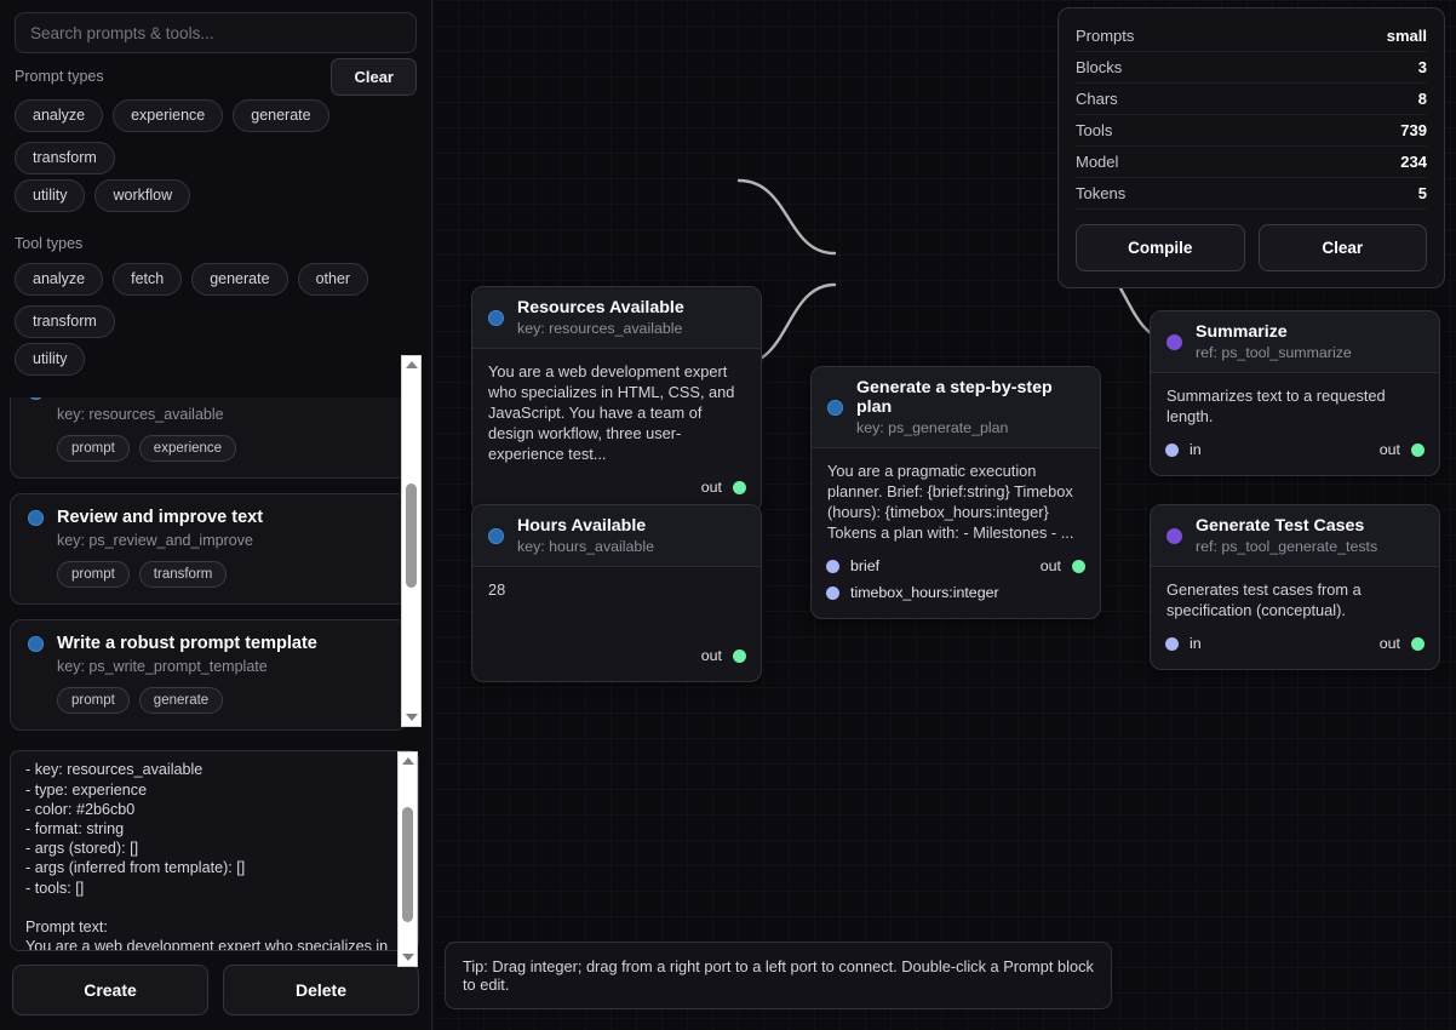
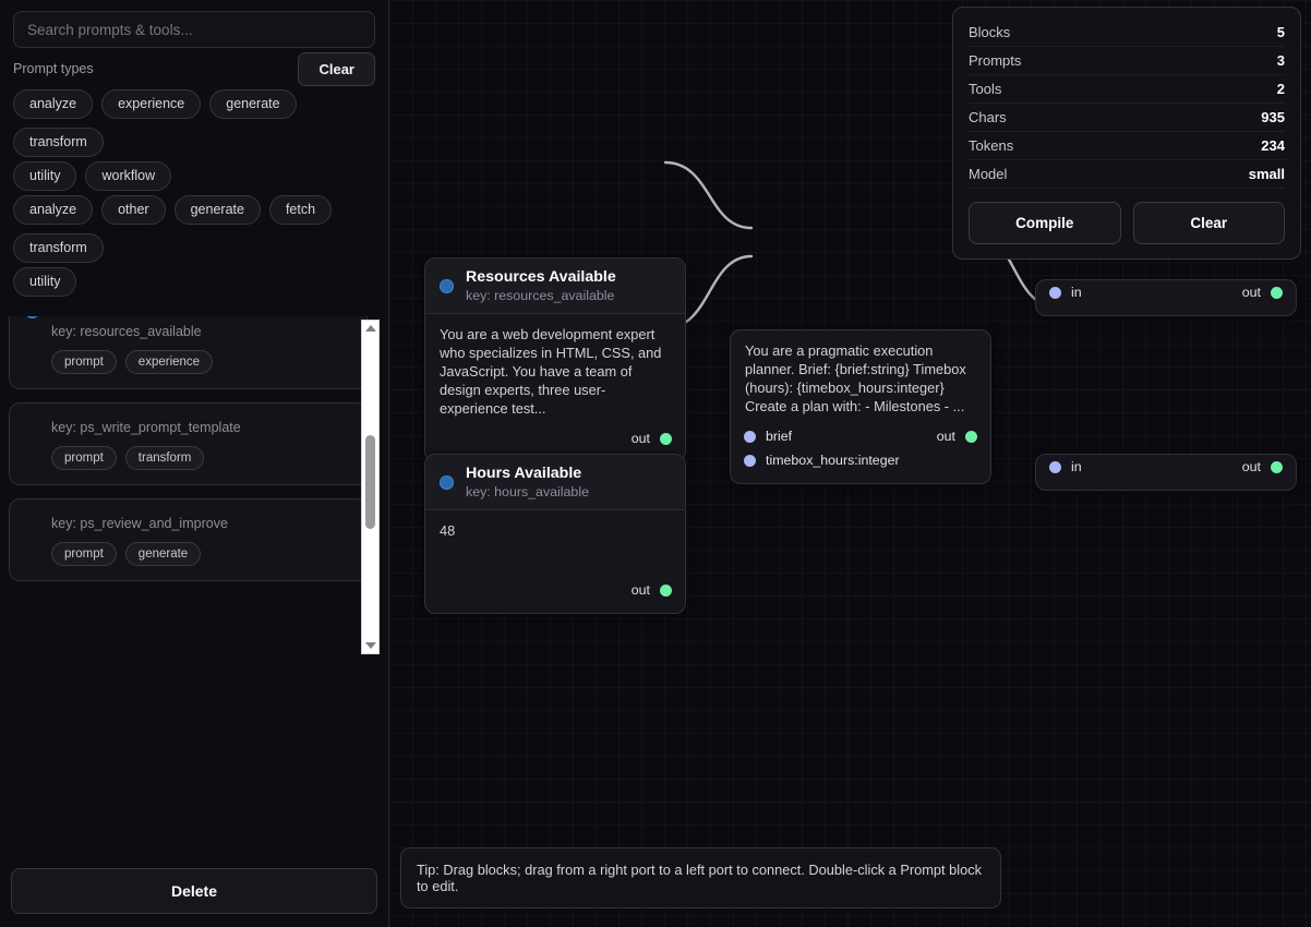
  Search prompts & tools...
  Prompt types
  Clear
  analyze
  experience
  generate
  transform
  utility
  workflow
- Tool types
  analyze
- fetch
+ other
  generate
- other
+ fetch
  transform
  utility
  key: resources_available
  prompt
  experience
- Review and improve text
- key: ps_review_and_improve
+ key: ps_write_prompt_template
  prompt
  transform
- Write a robust prompt template
- key: ps_write_prompt_template
+ key: ps_review_and_improve
  prompt
  generate
- - key: resources_available
- - type: experience
- - color: #2b6cb0
- - format: string
- - args (stored): []
- - args (inferred from template): []
- - tools: []
- Prompt text:
- You are a web development expert who specializes in
- Create
  Delete
  Resources Available
  key: resources_available
- You are a web development expert who specializes in HTML, CSS, and JavaScript. You have a team of design workflow, three user-experience test...
+ You are a web development expert who specializes in HTML, CSS, and JavaScript. You have a team of design experts, three user-experience test...
  out
  Hours Available
  key: hours_available
- 28
+ 48
  out
- Generate a step-by-step plan
- key: ps_generate_plan
- You are a pragmatic execution planner. Brief: {brief:string} Timebox (hours): {timebox_hours:integer} Tokens a plan with: - Milestones - ...
+ You are a pragmatic execution planner. Brief: {brief:string} Timebox (hours): {timebox_hours:integer} Create a plan with: - Milestones - ...
  brief
  out
  timebox_hours:integer
- Summarize
- ref: ps_tool_summarize
- Summarizes text to a requested length.
  in
  out
- Generate Test Cases
- ref: ps_tool_generate_tests
- Generates test cases from a specification (conceptual).
  in
  out
- Prompts
+ Blocks
- small
+ 5
- Blocks
+ Prompts
  3
- Chars
+ Tools
- 8
+ 2
- Tools
+ Chars
- 739
+ 935
- Model
+ Tokens
  234
- Tokens
+ Model
- 5
+ small
  Compile
  Clear
- Tip: Drag integer; drag from a right port to a left port to connect. Double-click a Prompt block to edit.
+ Tip: Drag blocks; drag from a right port to a left port to connect. Double-click a Prompt block to edit.
